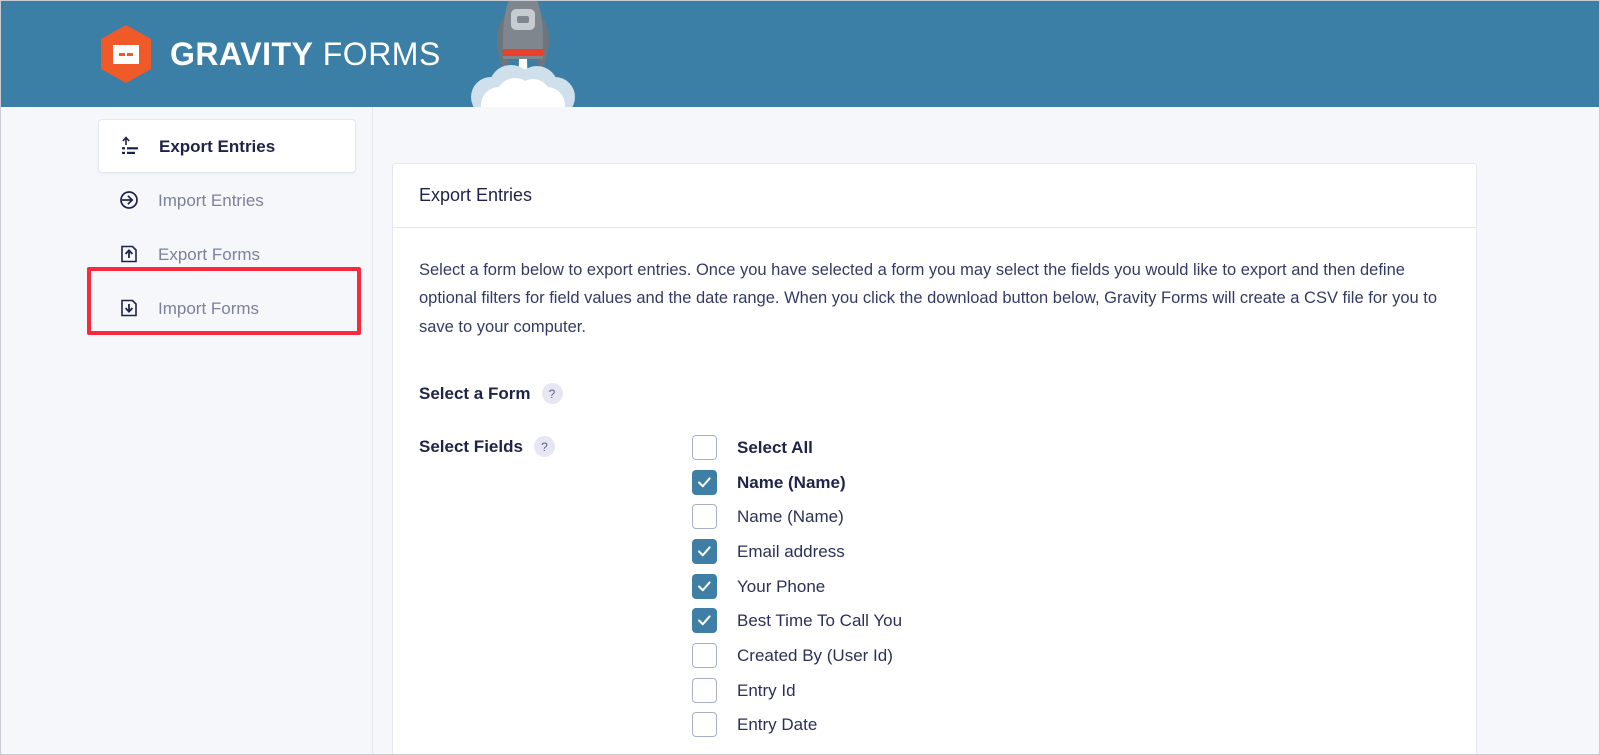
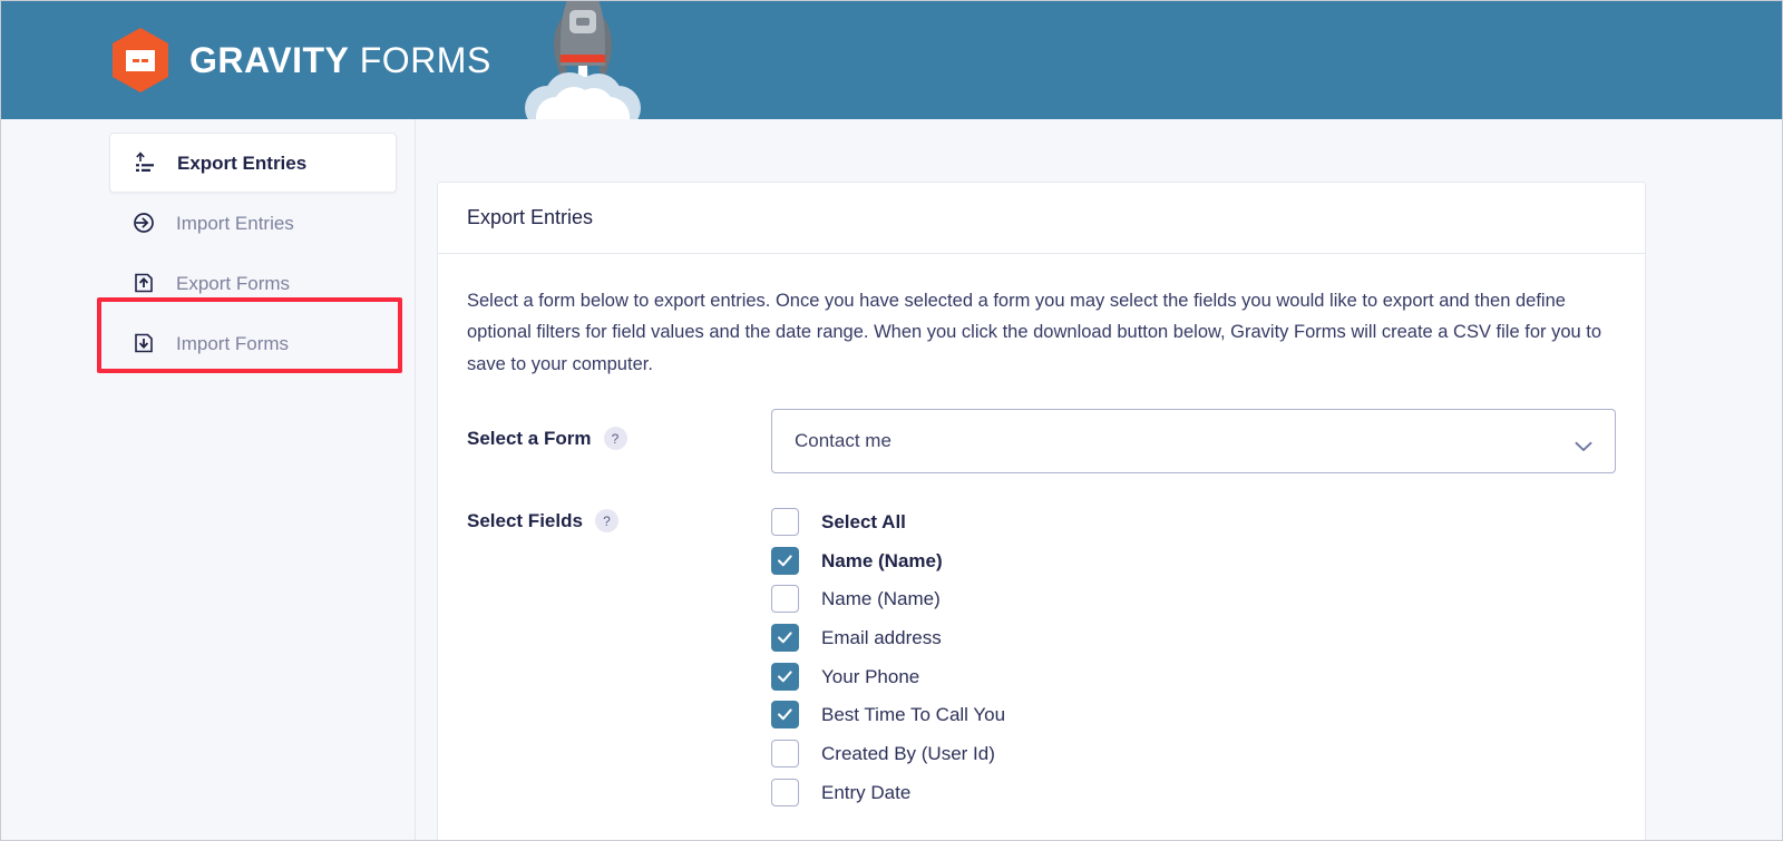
  GRAVITY FORMS
  Export Entries
  Import Entries
  Export Forms
  Import Forms
  Export Entries
  Select a form below to export entries. Once you have selected a form you may select the fields you would like to export and then define optional filters for field values and the date range. When you click the download button below, Gravity Forms will create a CSV file for you to save to your computer.
  Select a Form
  ?
+ Contact me
  Select Fields
  ?
  Select All
  Name (Name)
  Name (Name)
  Email address
  Your Phone
  Best Time To Call You
  Created By (User Id)
- Entry Id
  Entry Date
